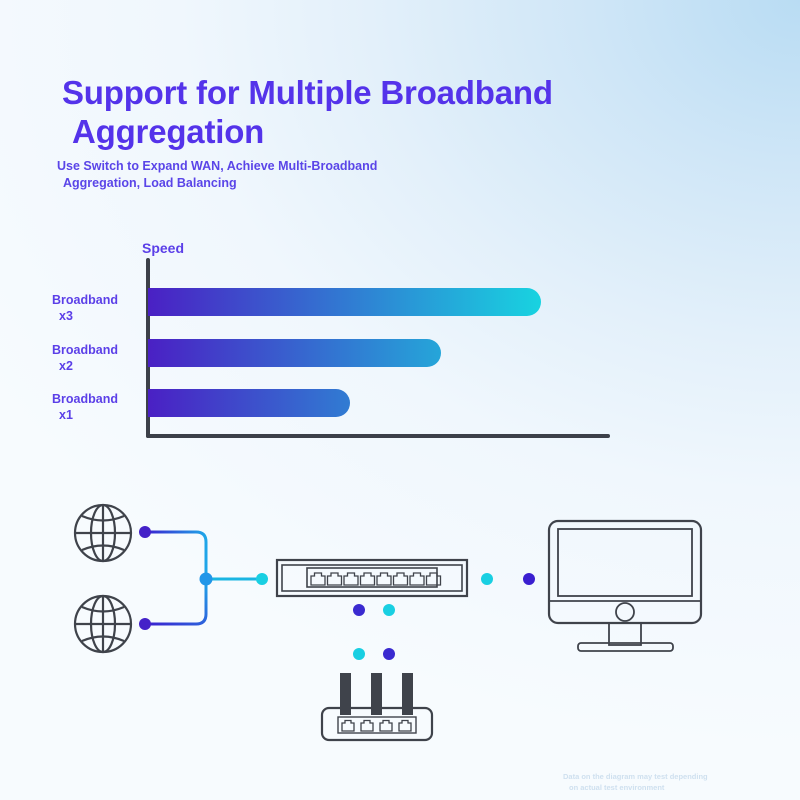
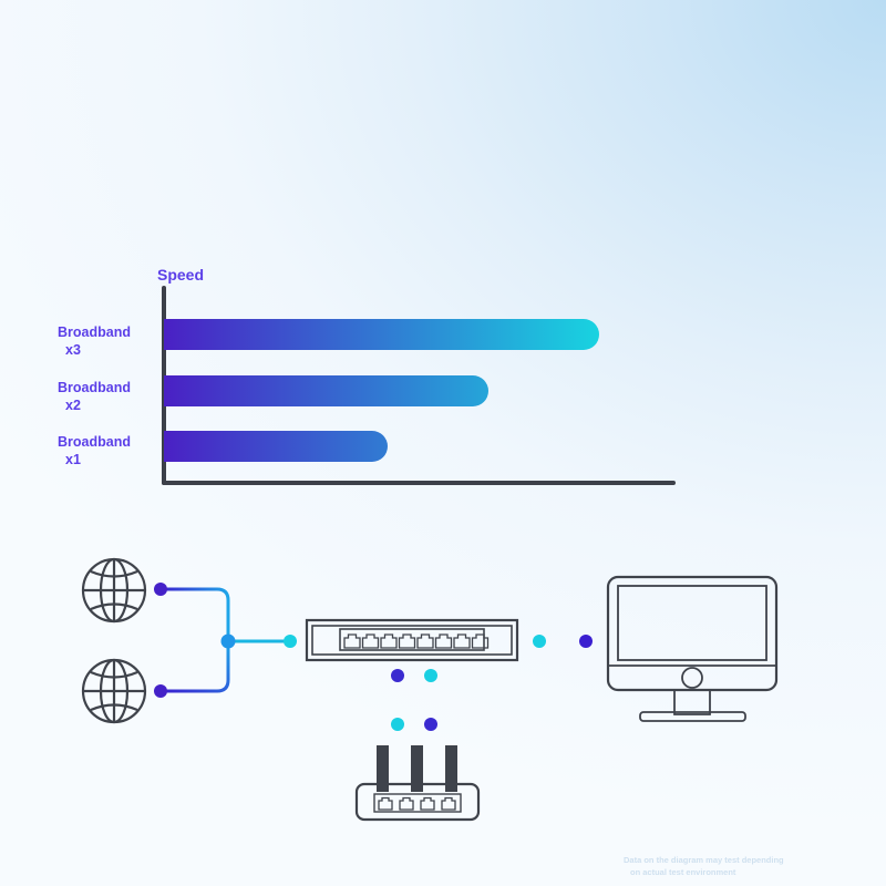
- Support for Multiple Broadband
- Aggregation
- Use Switch to Expand WAN, Achieve Multi-Broadband
- Aggregation, Load Balancing
  Speed
  Broadband
  x3
  Broadband
  x2
  Broadband
  x1
  Data on the diagram may test depending
  on actual test environment
